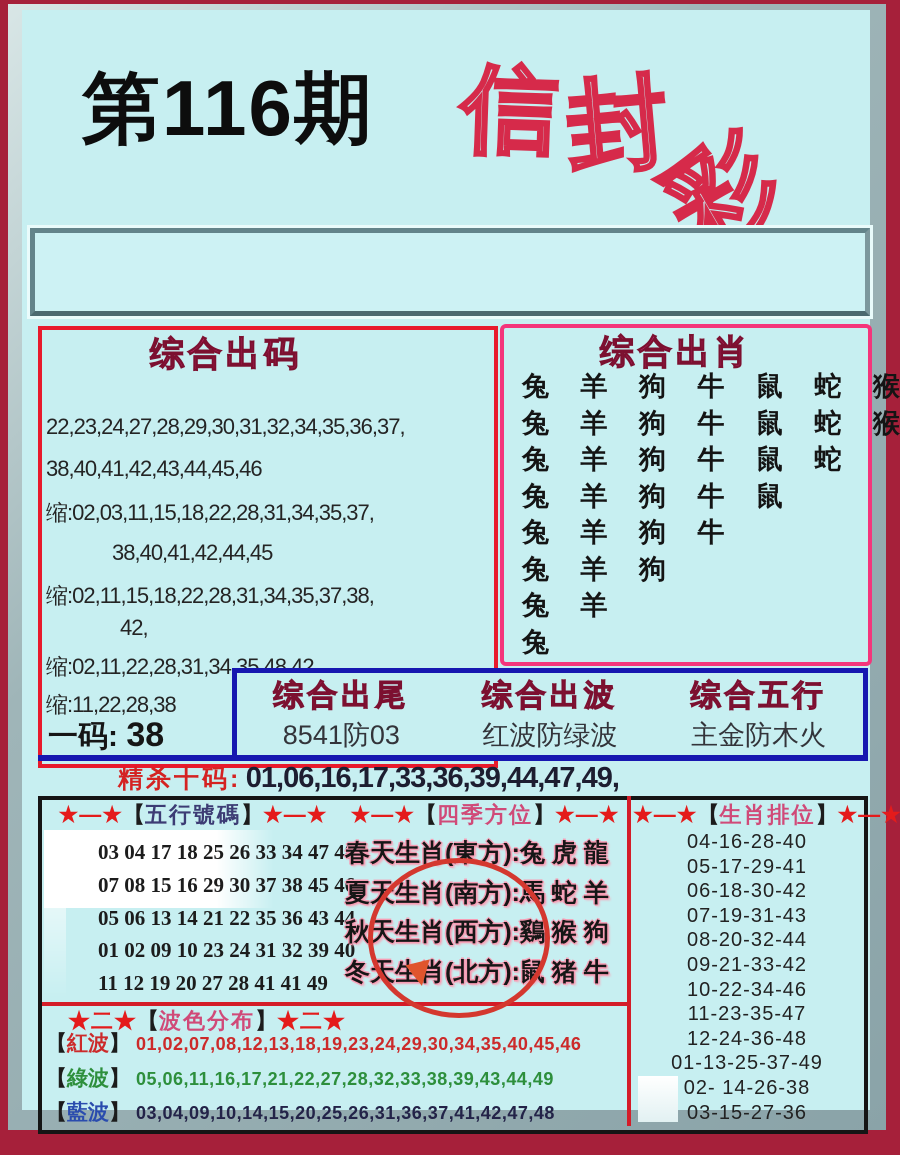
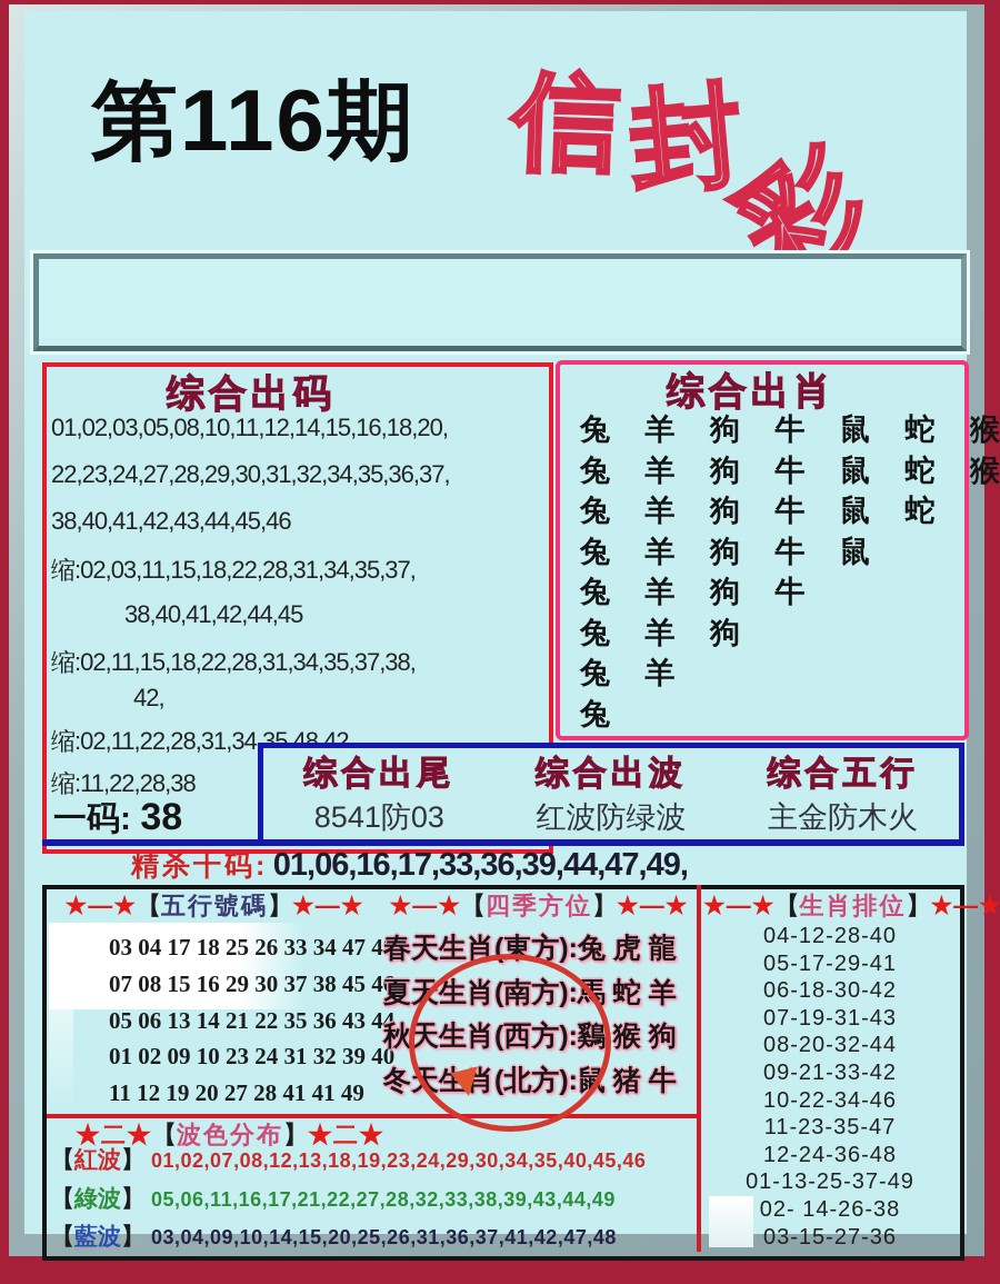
  第116期
  综合出码
+ 01,02,03,05,08,10,11,12,14,15,16,18,20,
  22,23,24,27,28,29,30,31,32,34,35,36,37,
  38,40,41,42,43,44,45,46
  缩:02,03,11,15,18,22,28,31,34,35,37,
  38,40,41,42,44,45
  缩:02,11,15,18,22,28,31,34,35,37,38,
  42,
  缩:02,11,22,28,31,34,35,48,42
  缩:11,22,28,38
  一码: 38
  综合出肖
  兔 羊 狗 牛 鼠 蛇 猴
  兔 羊 狗 牛 鼠 蛇 猴
  兔 羊 狗 牛 鼠 蛇
  兔 羊 狗 牛 鼠
  兔 羊 狗 牛
  兔 羊 狗
  兔 羊
  兔
  综合出尾
  8541防03
  综合出波
  红波防绿波
  综合五行
  主金防木火
  精杀十码: 01,06,16,17,33,36,39,44,47,49,
  ★—★【五行號碼】★—★
  03 04 17 18 25 26 33 34 47 4
  07 08 15 16 29 30 37 38 45 4
  05 06 13 14 21 22 35 36 43 4
  01 02 09 10 23 24 31 32 39 4
  11 12 19 20 27 28 41 41 49
  ★—★【四季方位】★—★
  春天生肖(東方):兔 虎 龍
  夏天生肖(南方):馬 蛇 羊
  秋天生肖(西方):鷄 猴 狗
  冬天生肖(北方):鼠 猪 牛
  ★二★【波色分布】★二★
  【紅波】 01,02,07,08,12,13,18,19,23,24,29,30,34,35,40,45,46
  【綠波】 05,06,11,16,17,21,22,27,28,32,33,38,39,43,44,49
  【藍波】 03,04,09,10,14,15,20,25,26,31,36,37,41,42,47,48
  ★—★【生肖排位】★—★
- 04-16-28-40
+ 04-12-28-40
  05-17-29-41
  06-18-30-42
  07-19-31-43
  08-20-32-44
  09-21-33-42
  10-22-34-46
  11-23-35-47
  12-24-36-48
  01-13-25-37-49
  02- 14-26-38
  03-15-27-36
